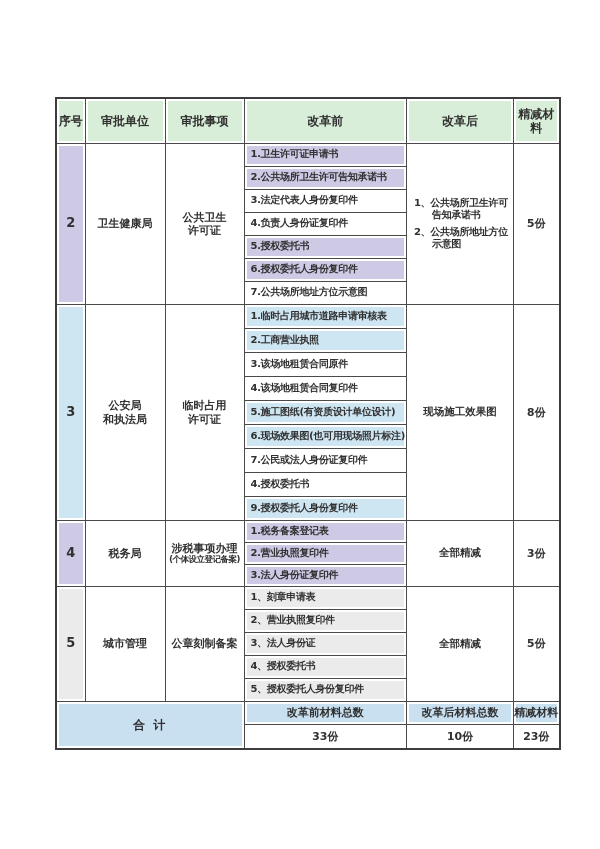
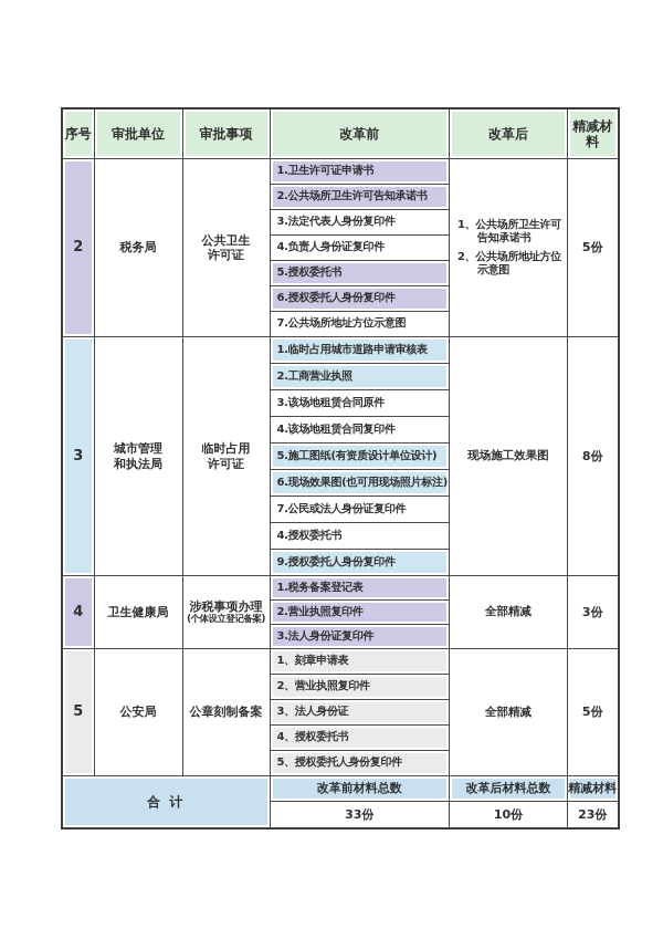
  序号	审批单位	审批事项	改革前	改革后	精减材料
- 2	卫生健康局	公共卫生 许可证	1.卫生许可证申请书	1、公共场所卫生许可告知承诺书 2、公共场所地址方位示意图	5份
+ 2	税务局	公共卫生 许可证	1.卫生许可证申请书	1、公共场所卫生许可告知承诺书 2、公共场所地址方位示意图	5份
  2.公共场所卫生许可告知承诺书
  3.法定代表人身份复印件
  4.负责人身份证复印件
  5.授权委托书
  6.授权委托人身份复印件
  7.公共场所地址方位示意图
- 3	公安局 和执法局	临时占用 许可证	1.临时占用城市道路申请审核表	现场施工效果图	8份
+ 3	城市管理 和执法局	临时占用 许可证	1.临时占用城市道路申请审核表	现场施工效果图	8份
  2.工商营业执照
  3.该场地租赁合同原件
  4.该场地租赁合同复印件
  5.施工图纸(有资质设计单位设计)
  6.现场效果图(也可用现场照片标注)
  7.公民或法人身份证复印件
  4.授权委托书
  9.授权委托人身份复印件
- 4	税务局	涉税事项办理 (个体设立登记备案)	1.税务备案登记表	全部精减	3份
+ 4	卫生健康局	涉税事项办理 (个体设立登记备案)	1.税务备案登记表	全部精减	3份
  2.营业执照复印件
  3.法人身份证复印件
- 5	城市管理	公章刻制备案	1、刻章申请表	全部精减	5份
+ 5	公安局	公章刻制备案	1、刻章申请表	全部精减	5份
  2、营业执照复印件
  3、法人身份证
  4、授权委托书
  5、授权委托人身份复印件
  合 计	改革前材料总数	改革后材料总数	精减材料
  33份	10份	23份
